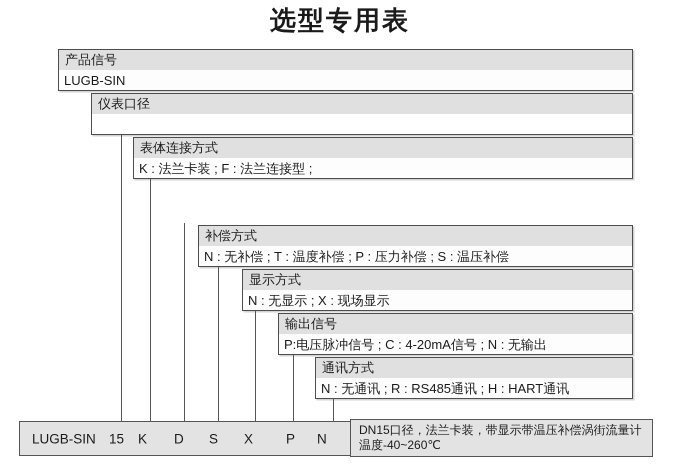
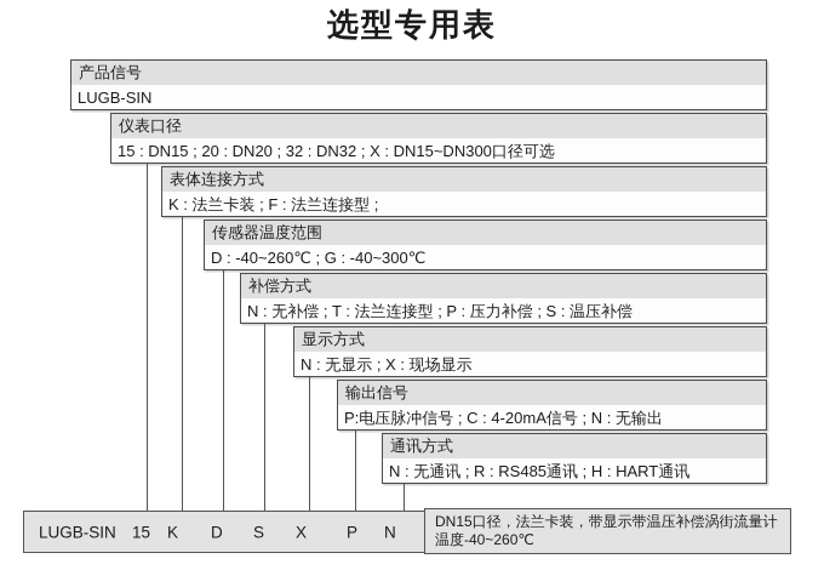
  选型专用表
  产品信号
  LUGB-SIN
  仪表口径
+ 15 : DN15 ; 20 : DN20 ; 32 : DN32 ; X : DN15~DN300口径可选
  表体连接方式
  K : 法兰卡装 ; F : 法兰连接型 ;
+ 传感器温度范围
+ D : -40~260℃ ; G : -40~300℃
  补偿方式
- N : 无补偿 ; T : 温度补偿 ; P : 压力补偿 ; S : 温压补偿
+ N : 无补偿 ; T : 法兰连接型 ; P : 压力补偿 ; S : 温压补偿
  显示方式
  N : 无显示 ; X : 现场显示
  输出信号
  P:电压脉冲信号 ; C : 4-20mA信号 ; N : 无输出
  通讯方式
  N : 无通讯 ; R : RS485通讯 ; H : HART通讯
  LUGB-SIN
  15
  K
  D
  S
  X
  P
  N
  DN15口径，法兰卡装，带显示带温压补偿涡街流量计
  温度-40~260℃
